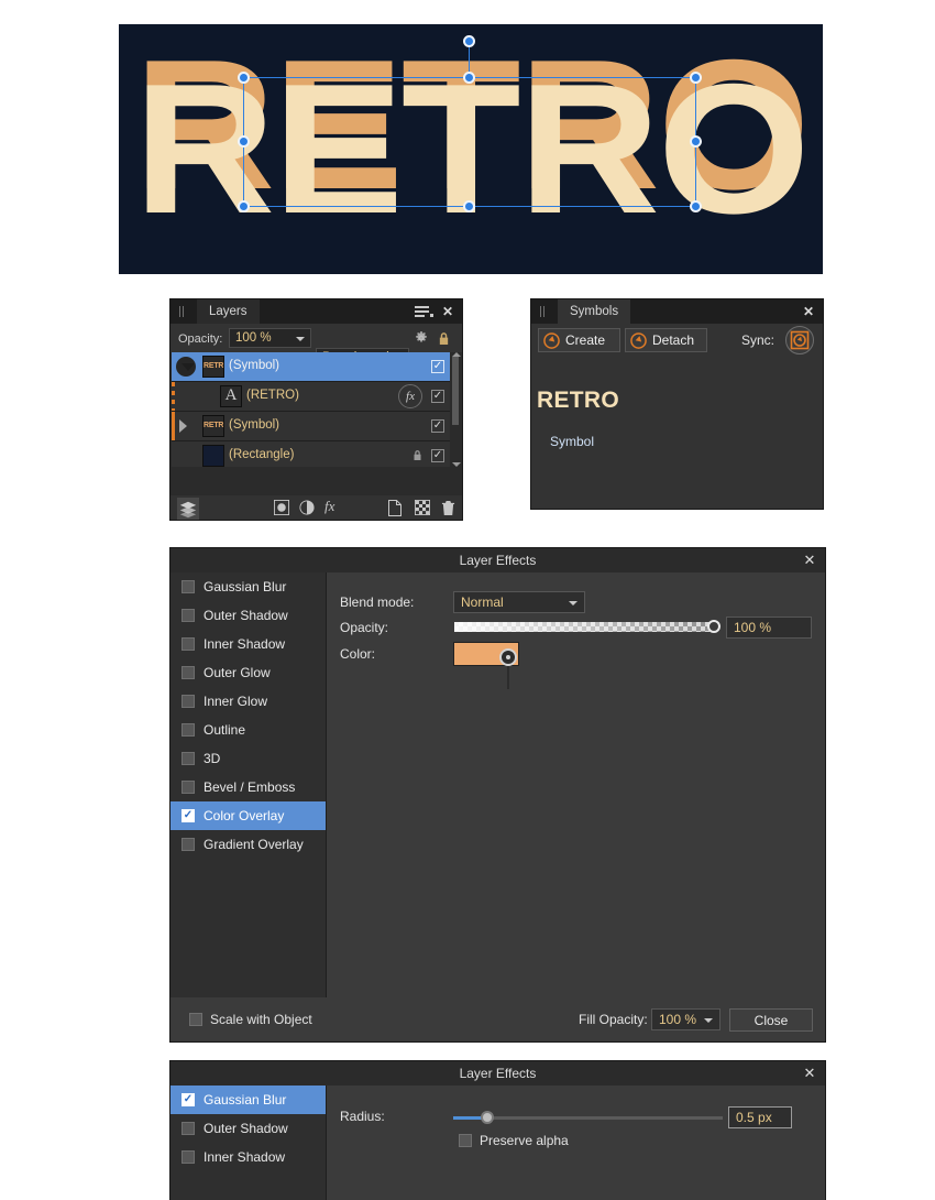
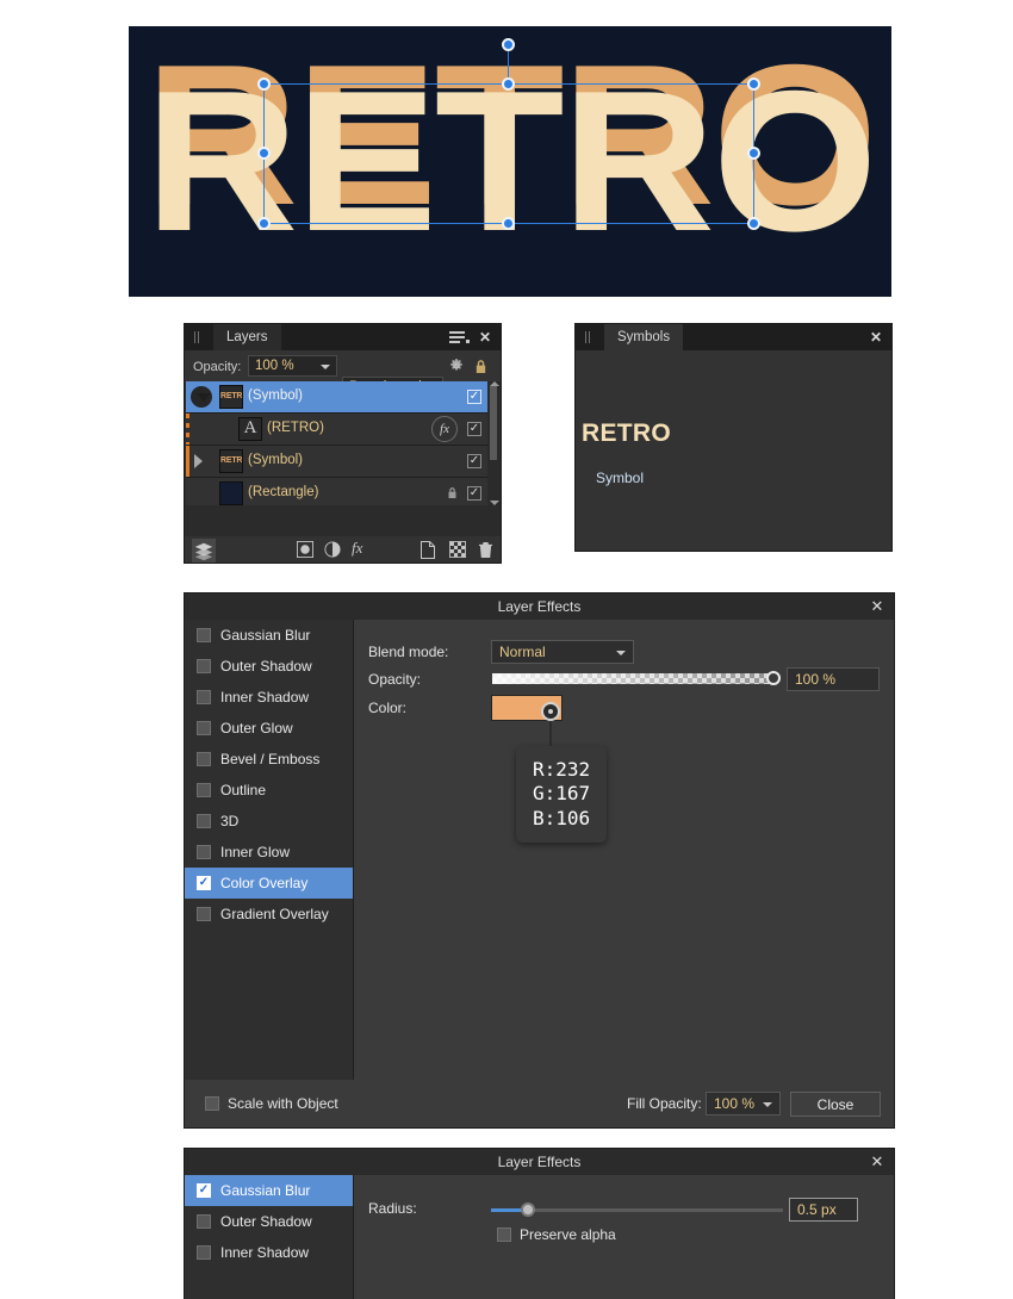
  RETRO
  RETRO
  Layers
  ✕
  Opacity:
  100 %
  (Symbol)
  ✓
  A
  (RETRO)
  fx
  ✓
  (Symbol)
  ✓
  (Rectangle)
  ✓
  fx
  Symbols
  ✕
- Create
- Detach
- Sync:
  RETRO
  Symbol
  Layer Effects
  ✕
  Gaussian Blur
  Outer Shadow
  Inner Shadow
  Outer Glow
- Inner Glow
+ Bevel / Emboss
  Outline
  3D
- Bevel / Emboss
+ Inner Glow
  ✓
  Color Overlay
  Gradient Overlay
  Blend mode:
  Normal
  Opacity:
  100 %
  Color:
+ R:232
+ G:167
+ B:106
  Scale with Object
  Fill Opacity:
  100 %
  Close
  Layer Effects
  ✕
  ✓
  Gaussian Blur
  Outer Shadow
  Inner Shadow
  Radius:
  0.5 px
  Preserve alpha
